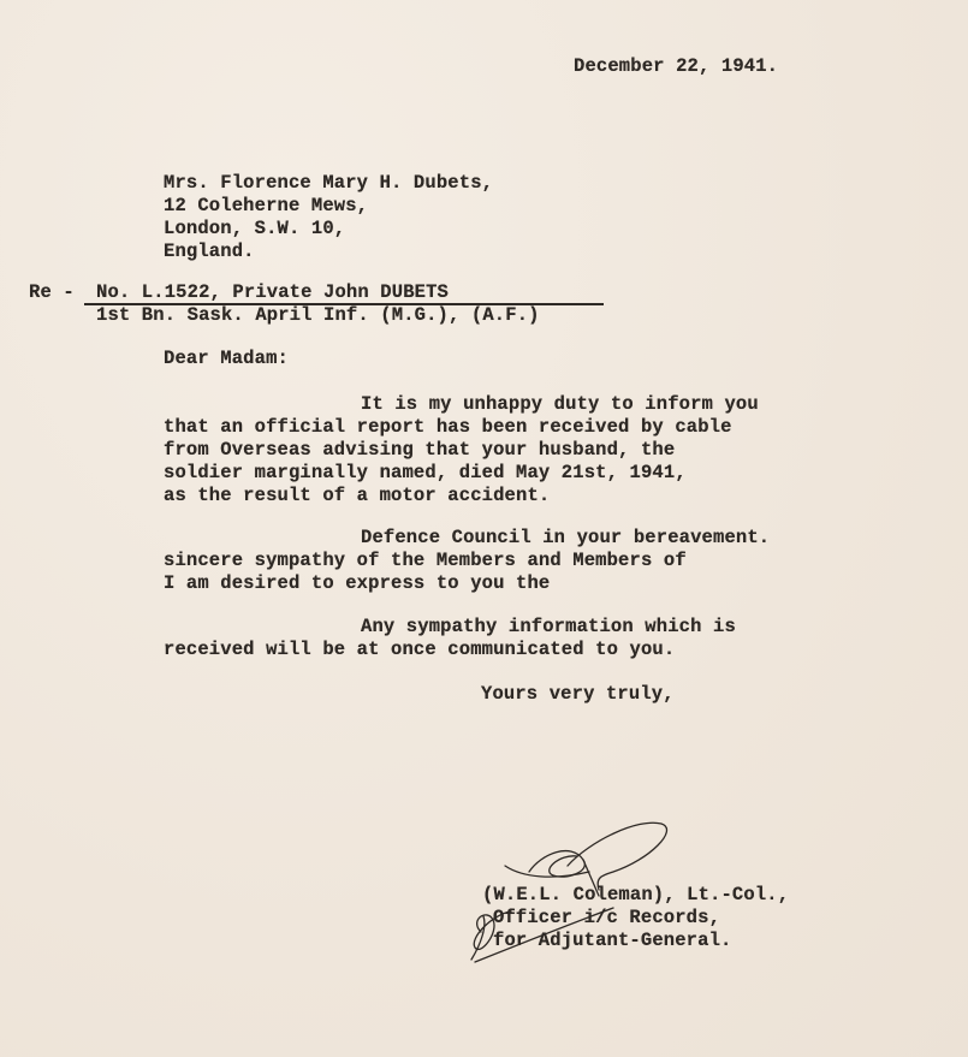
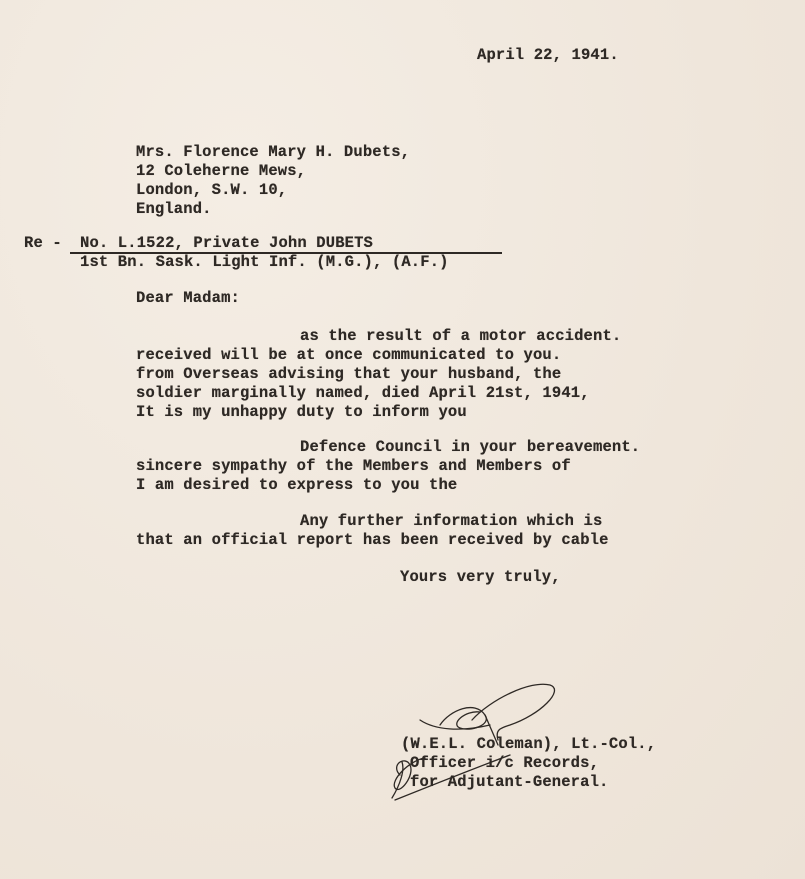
- December 22, 1941.
+ April 22, 1941.
  Mrs. Florence Mary H. Dubets,
  12 Coleherne Mews,
  London, S.W. 10,
  England.
  Re -
  No. L.1522, Private John DUBETS
- 1st Bn. Sask. April Inf. (M.G.), (A.F.)
+ 1st Bn. Sask. Light Inf. (M.G.), (A.F.)
  Dear Madam:
- It is my unhappy duty to inform you
+ as the result of a motor accident.
- that an official report has been received by cable
+ received will be at once communicated to you.
  from Overseas advising that your husband, the
- soldier marginally named, died May 21st, 1941,
+ soldier marginally named, died April 21st, 1941,
- as the result of a motor accident.
+ It is my unhappy duty to inform you
  Defence Council in your bereavement.
  sincere sympathy of the Members and Members of
  I am desired to express to you the
- Any sympathy information which is
+ Any further information which is
- received will be at once communicated to you.
+ that an official report has been received by cable
  Yours very truly,
  (W.E.L. Coleman), Lt.-Col.,
  Officer i/c Records,
  for Adjutant-General.
